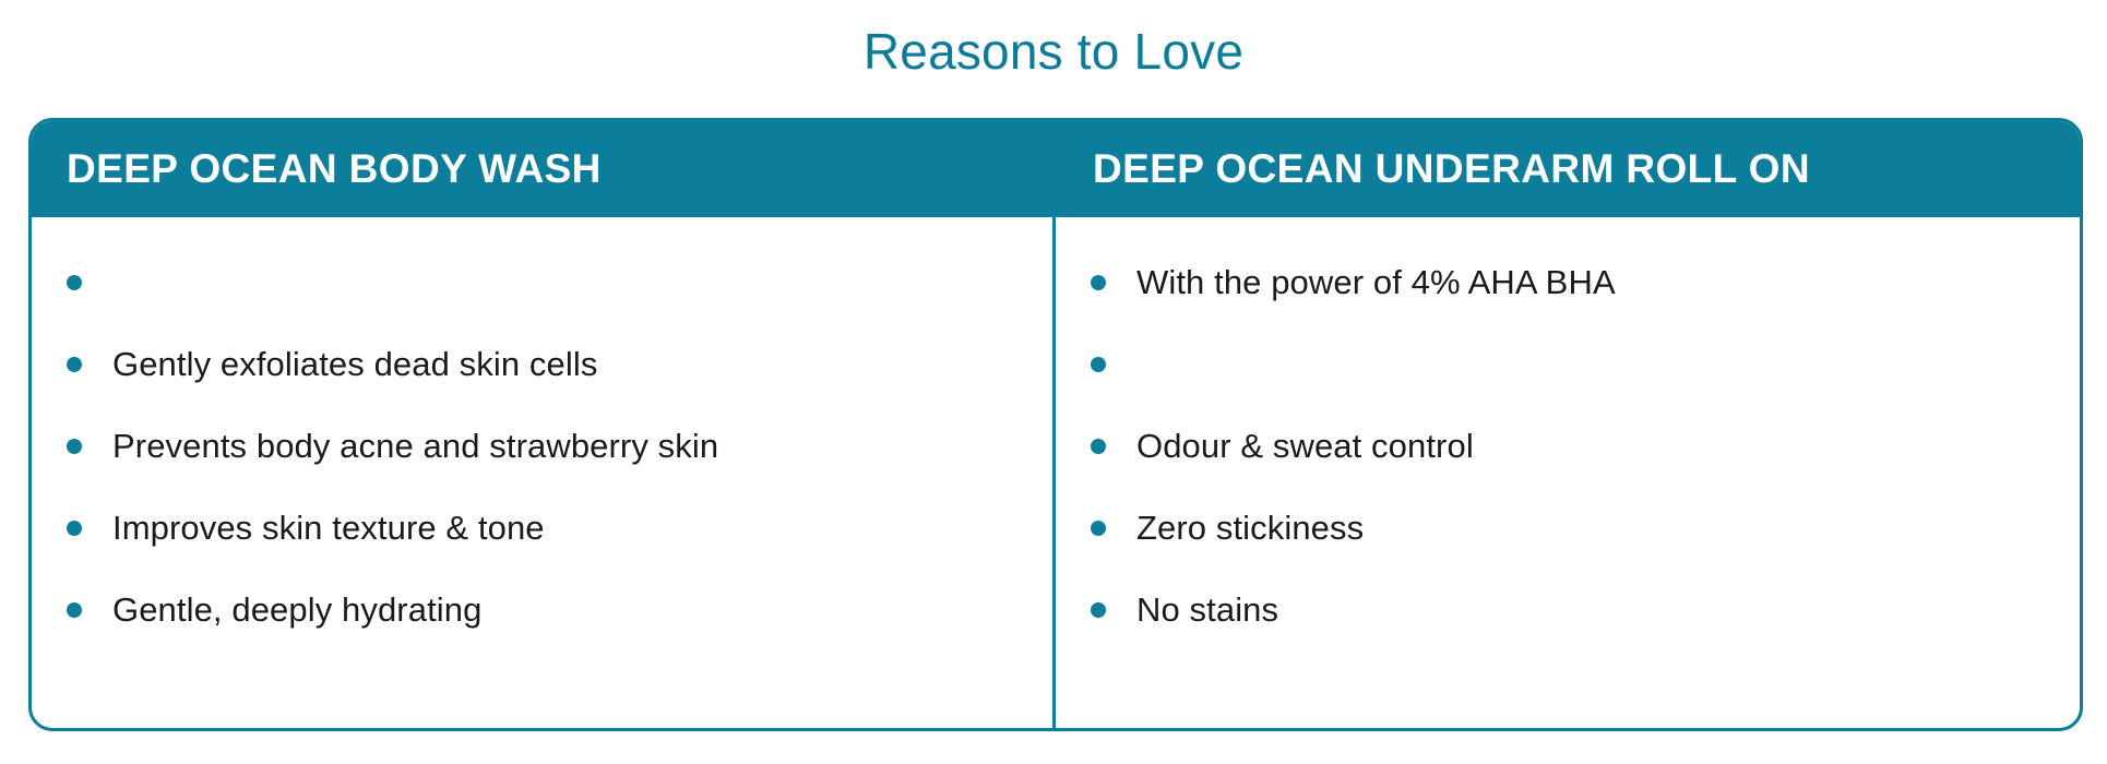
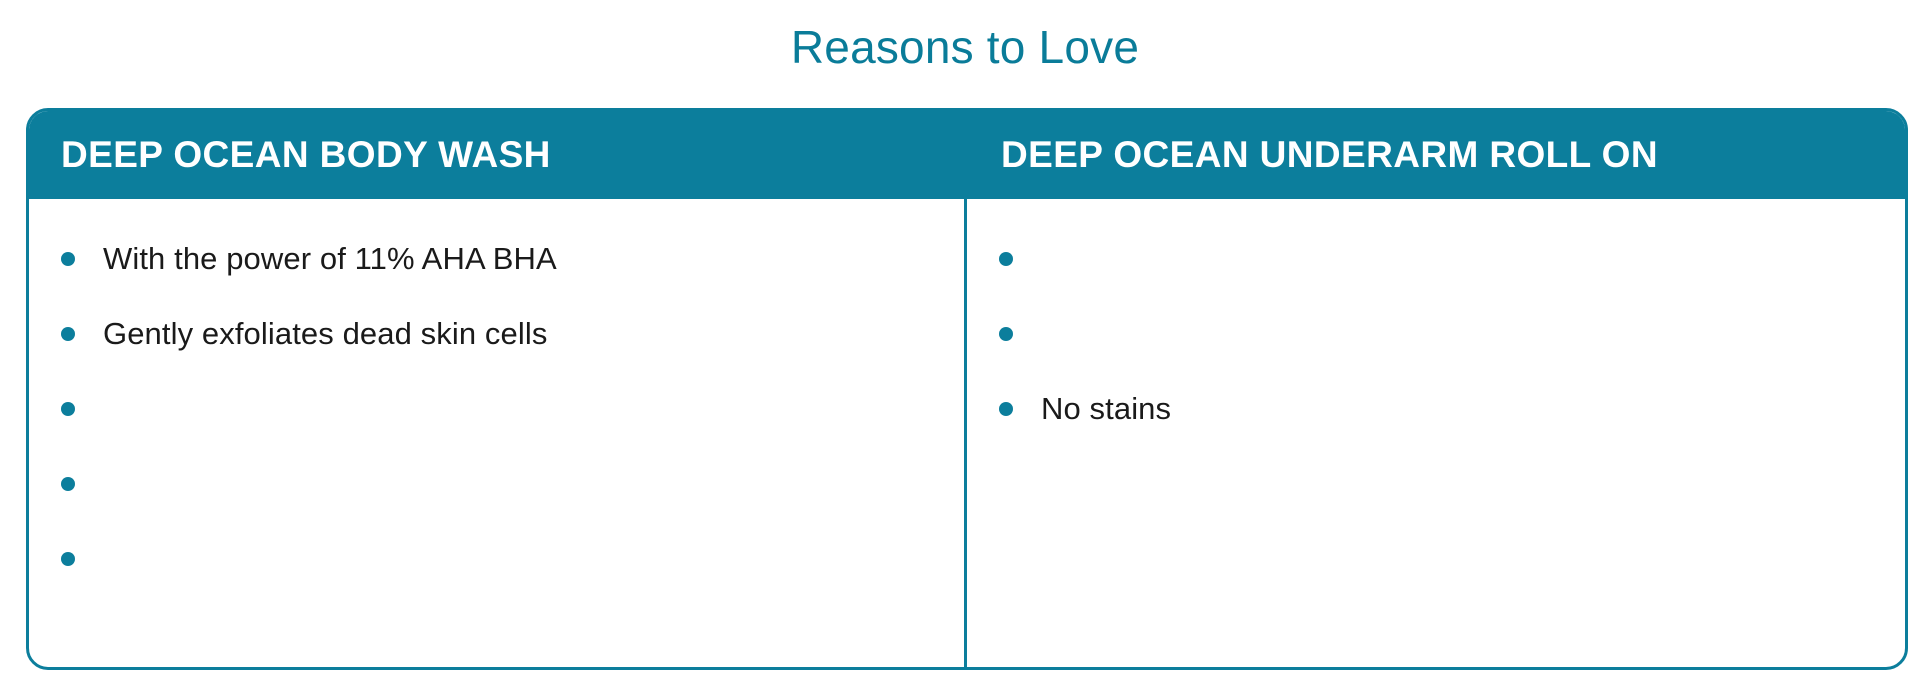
  Reasons to Love
  DEEP OCEAN BODY WASH
  DEEP OCEAN UNDERARM ROLL ON
+ With the power of 11% AHA BHA
  Gently exfoliates dead skin cells
- Prevents body acne and strawberry skin
- Improves skin texture & tone
- Gentle, deeply hydrating
- With the power of 4% AHA BHA
- Odour & sweat control
- Zero stickiness
  No stains
